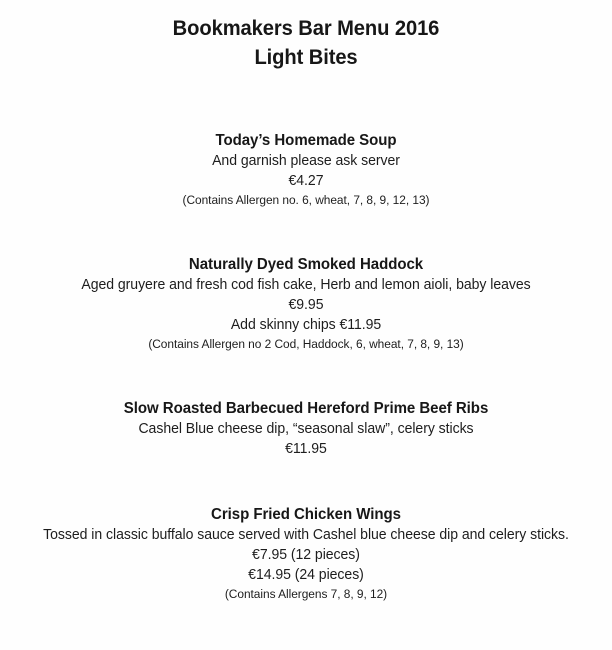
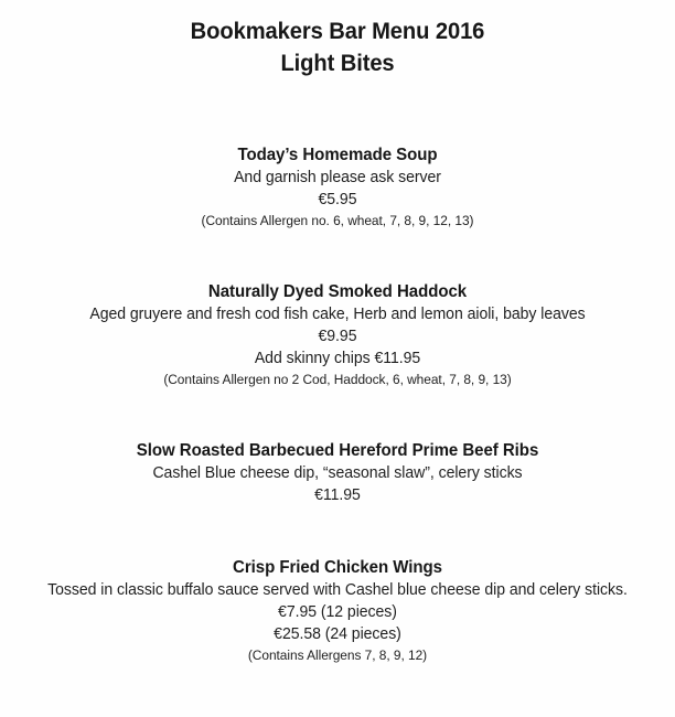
  Bookmakers Bar Menu 2016
  Light Bites
  Today’s Homemade Soup
  And garnish please ask server
- €4.27
+ €5.95
  (Contains Allergen no. 6, wheat, 7, 8, 9, 12, 13)
  Naturally Dyed Smoked Haddock
  Aged gruyere and fresh cod fish cake, Herb and lemon aioli, baby leaves
  €9.95
  Add skinny chips €11.95
  (Contains Allergen no 2 Cod, Haddock, 6, wheat, 7, 8, 9, 13)
  Slow Roasted Barbecued Hereford Prime Beef Ribs
  Cashel Blue cheese dip, “seasonal slaw”, celery sticks
  €11.95
  Crisp Fried Chicken Wings
  Tossed in classic buffalo sauce served with Cashel blue cheese dip and celery sticks.
  €7.95 (12 pieces)
- €14.95 (24 pieces)
+ €25.58 (24 pieces)
  (Contains Allergens 7, 8, 9, 12)
